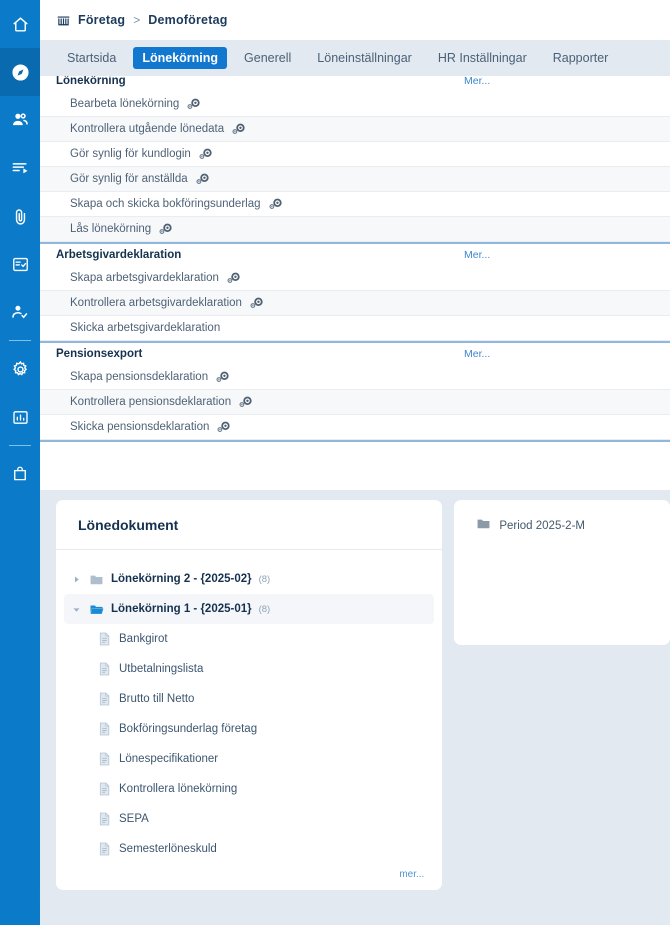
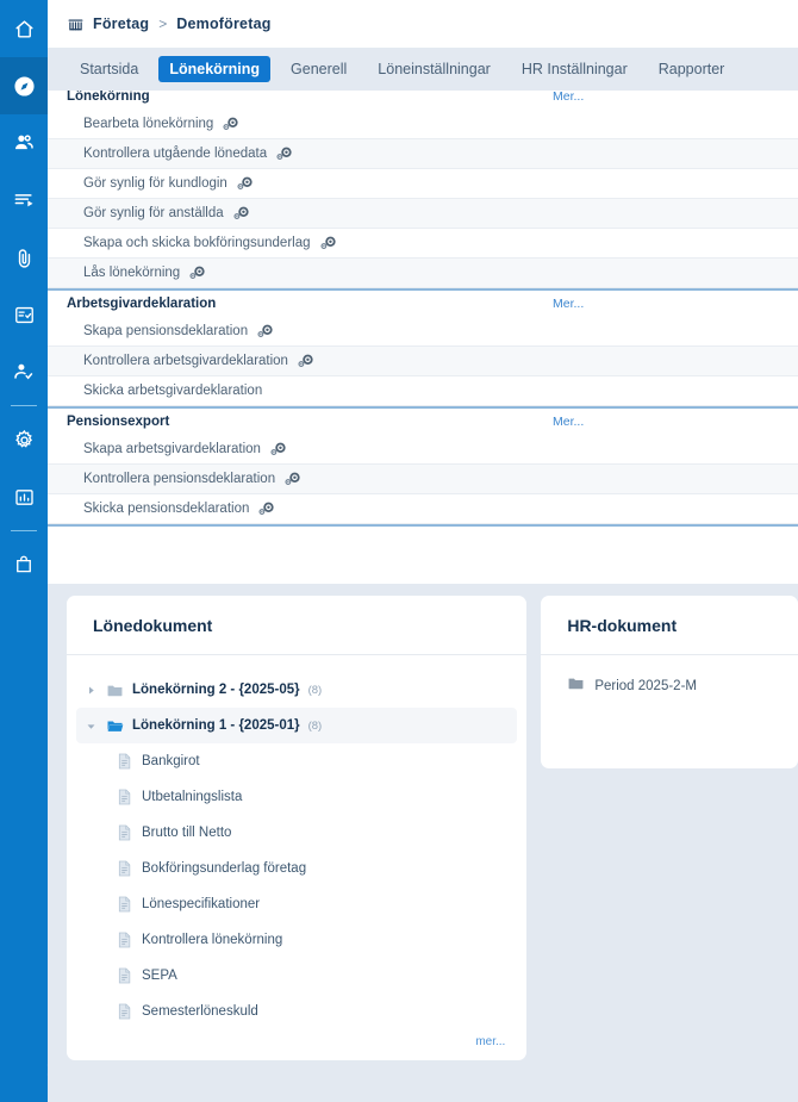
  Företag
  >
  Demoföretag
  Startsida
  Lönekörning
  Generell
  Löneinställningar
  HR Inställningar
  Rapporter
  Lönekörning
  Mer...
  Bearbeta lönekörning
  Kontrollera utgående lönedata
  Gör synlig för kundlogin
  Gör synlig för anställda
  Skapa och skicka bokföringsunderlag
  Lås lönekörning
  Arbetsgivardeklaration
  Mer...
- Skapa arbetsgivardeklaration
+ Skapa pensionsdeklaration
  Kontrollera arbetsgivardeklaration
  Skicka arbetsgivardeklaration
  Pensionsexport
  Mer...
- Skapa pensionsdeklaration
+ Skapa arbetsgivardeklaration
  Kontrollera pensionsdeklaration
  Skicka pensionsdeklaration
  Lönedokument
- Lönekörning 2 - {2025-02}
+ Lönekörning 2 - {2025-05}
  (8)
  Lönekörning 1 - {2025-01}
  (8)
  Bankgirot
  Utbetalningslista
  Brutto till Netto
  Bokföringsunderlag företag
  Lönespecifikationer
  Kontrollera lönekörning
  SEPA
  Semesterlöneskuld
  mer...
+ HR-dokument
  Period 2025-2-M
